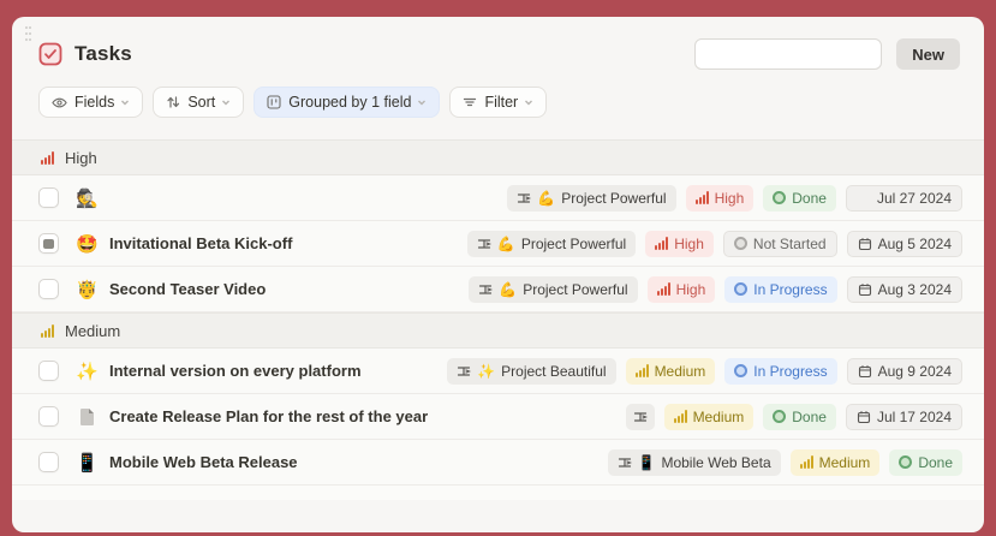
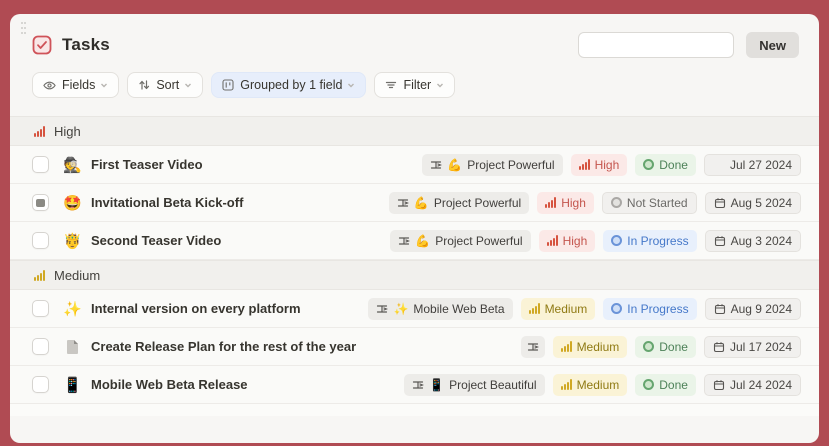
  Tasks
  New
  Fields
  Sort
  Grouped by 1 field
  Filter
  High
  🕵️
+ First Teaser Video
  💪
  Project Powerful
  High
  Done
  Jul 27 2024
  🤩
  Invitational Beta Kick-off
  💪
  Project Powerful
  High
  Not Started
  Aug 5 2024
  🤴
  Second Teaser Video
  💪
  Project Powerful
  High
  In Progress
  Aug 3 2024
  Medium
  ✨
  Internal version on every platform
  ✨
- Project Beautiful
+ Mobile Web Beta
  Medium
  In Progress
  Aug 9 2024
  Create Release Plan for the rest of the year
  Medium
  Done
  Jul 17 2024
  📱
  Mobile Web Beta Release
  📱
- Mobile Web Beta
+ Project Beautiful
  Medium
  Done
+ Jul 24 2024
